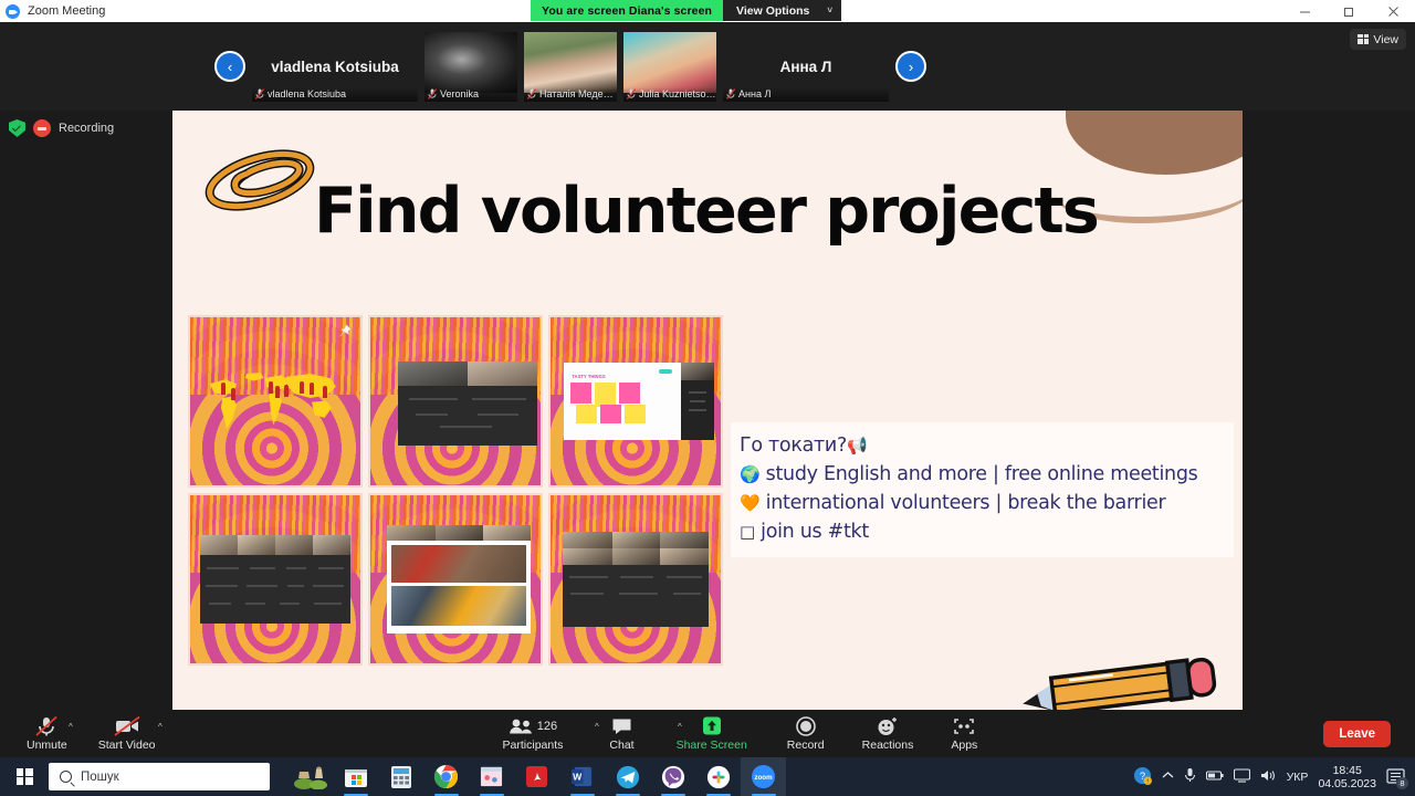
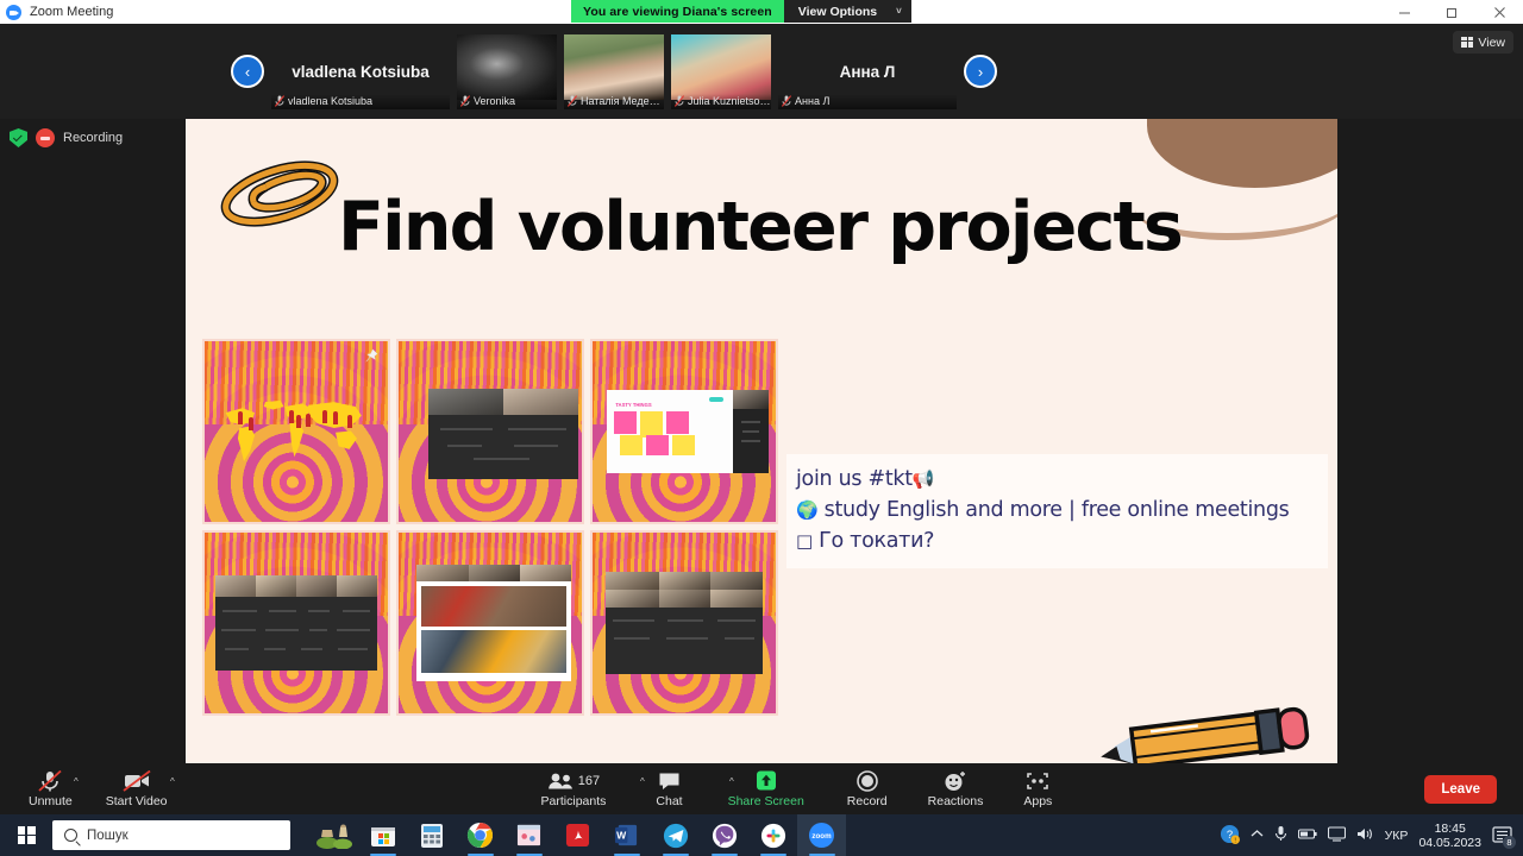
  Zoom Meeting
- You are screen Diana's screen
+ You are viewing Diana's screen
  View Options
  ˅
  ‹
  vladlena Kotsiuba
  vladlena Kotsiuba
  Veronika
  Наталія Медецьк
  Julia Kuznietsova
  Анна Л
  Анна Л
  ›
  Recording
  View
  Find volunteer projects
- Го токати?📢
+ join us #tkt📢
  🌍 study English and more | free online meetings
- 🧡 international volunteers | break the barrier
- □ join us #tkt
+ □ Го токати?
  Unmute
  ^
  Start Video
  ^
- 126
+ 167
  Participants
  ^
  Chat
  ^
  Share Screen
  Record
  Reactions
  Apps
  Leave
  Пошук
  W
  ?
  УКР
  18:45
  04.05.2023
  8
